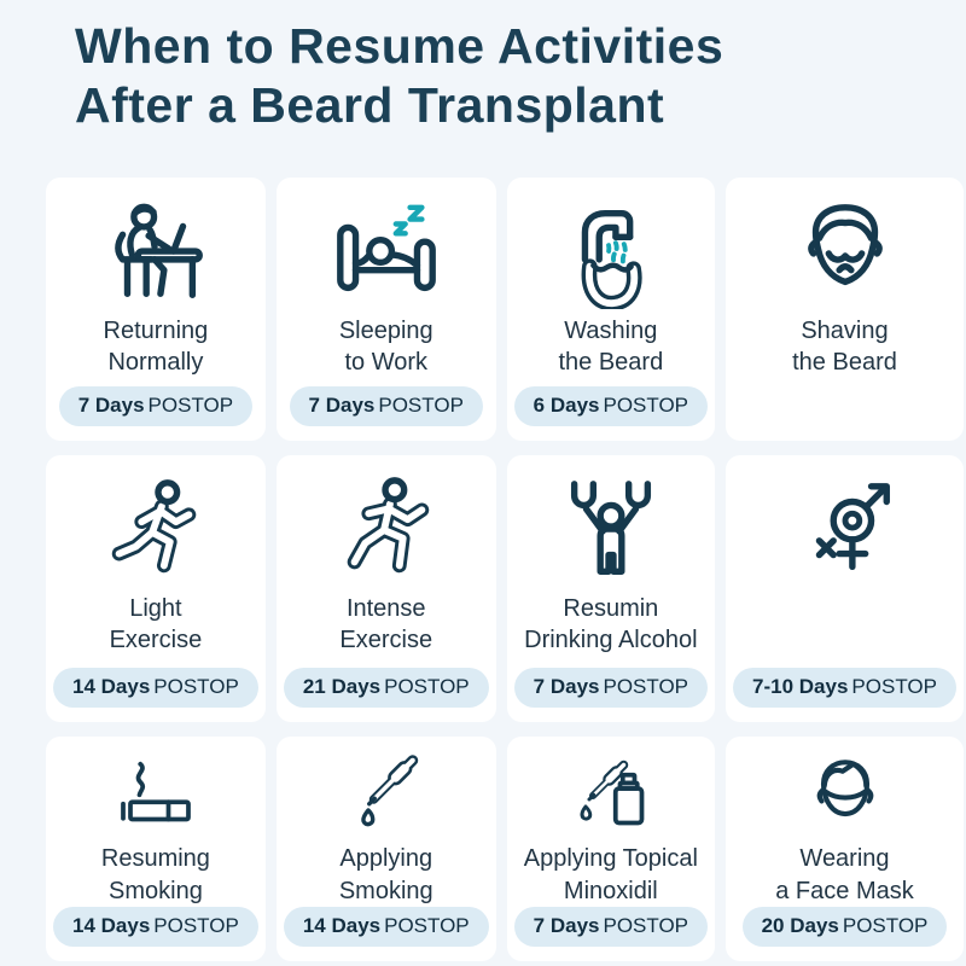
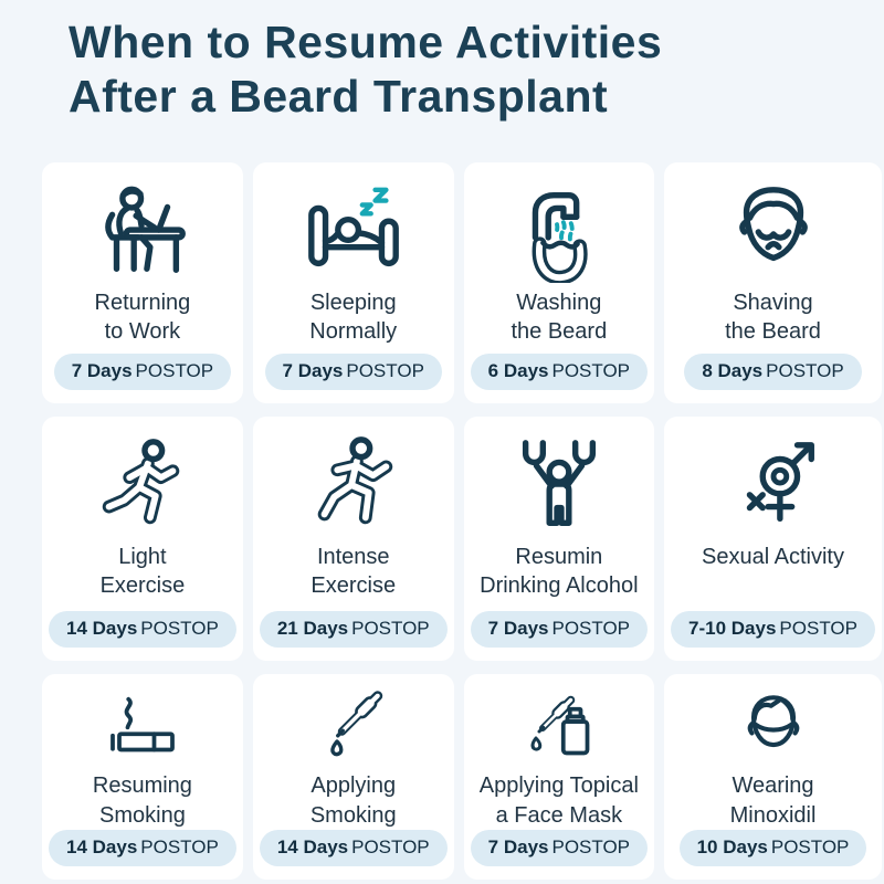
  When to Resume Activities
  After a Beard Transplant
  Returning
- Normally
+ to Work
  7 Days POSTOP
  Sleeping
- to Work
+ Normally
  7 Days POSTOP
  Washing
  the Beard
  6 Days POSTOP
  Shaving
  the Beard
+ 8 Days POSTOP
  Light
  Exercise
  14 Days POSTOP
  Intense
  Exercise
  21 Days POSTOP
  Resumin
  Drinking Alcohol
  7 Days POSTOP
+ Sexual Activity
  7-10 Days POSTOP
  Resuming
  Smoking
  14 Days POSTOP
  Applying
  Smoking
  14 Days POSTOP
  Applying Topical
- Minoxidil
+ a Face Mask
  7 Days POSTOP
  Wearing
- a Face Mask
+ Minoxidil
- 20 Days POSTOP
+ 10 Days POSTOP
